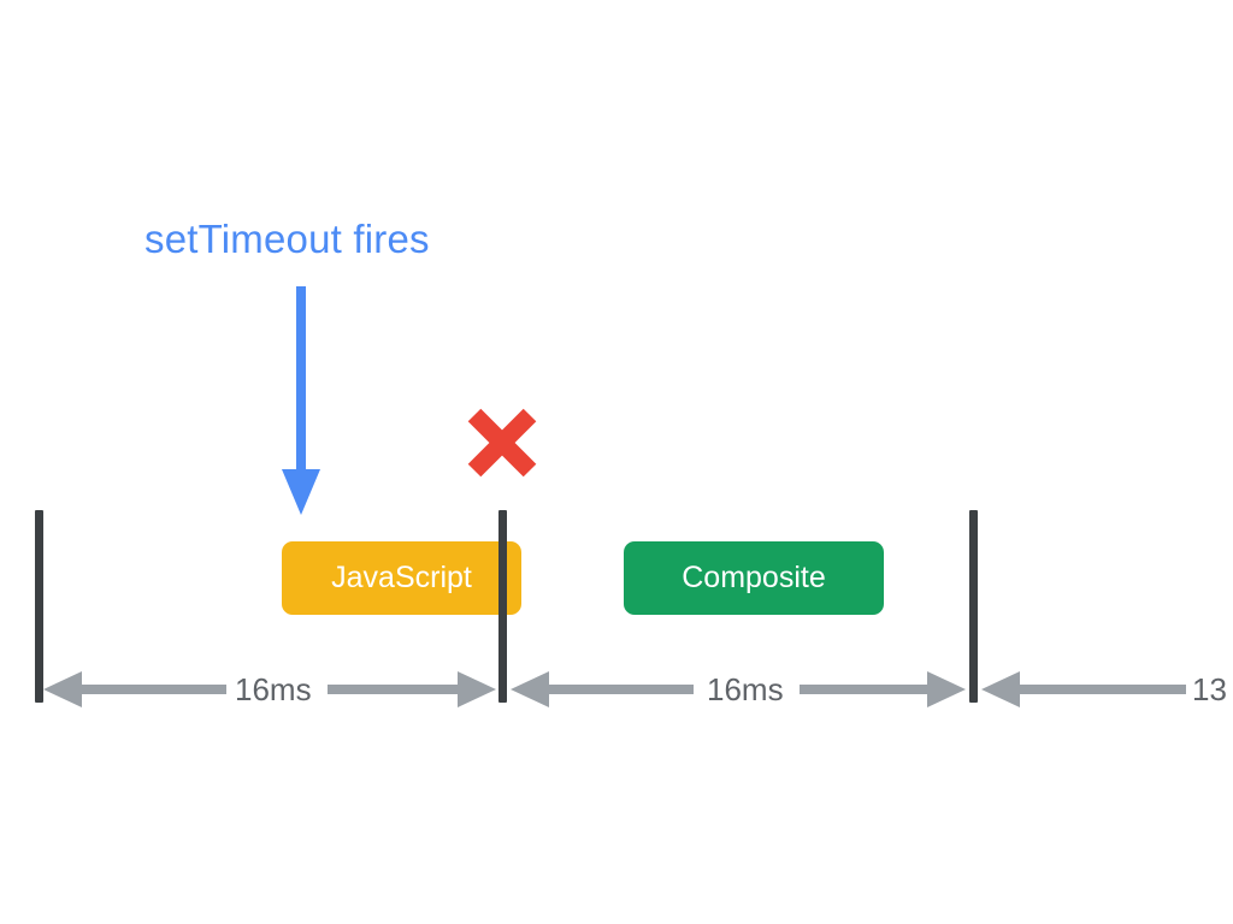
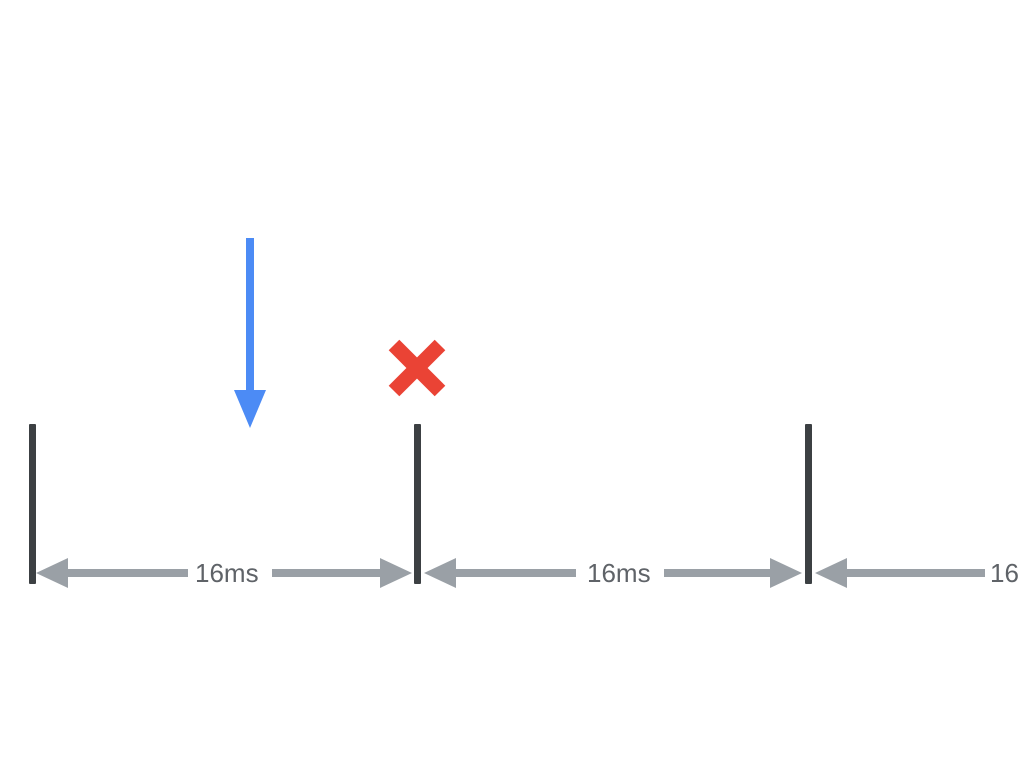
- setTimeout fires
- JavaScript
- Composite
  16ms
  16ms
- 13
+ 16
